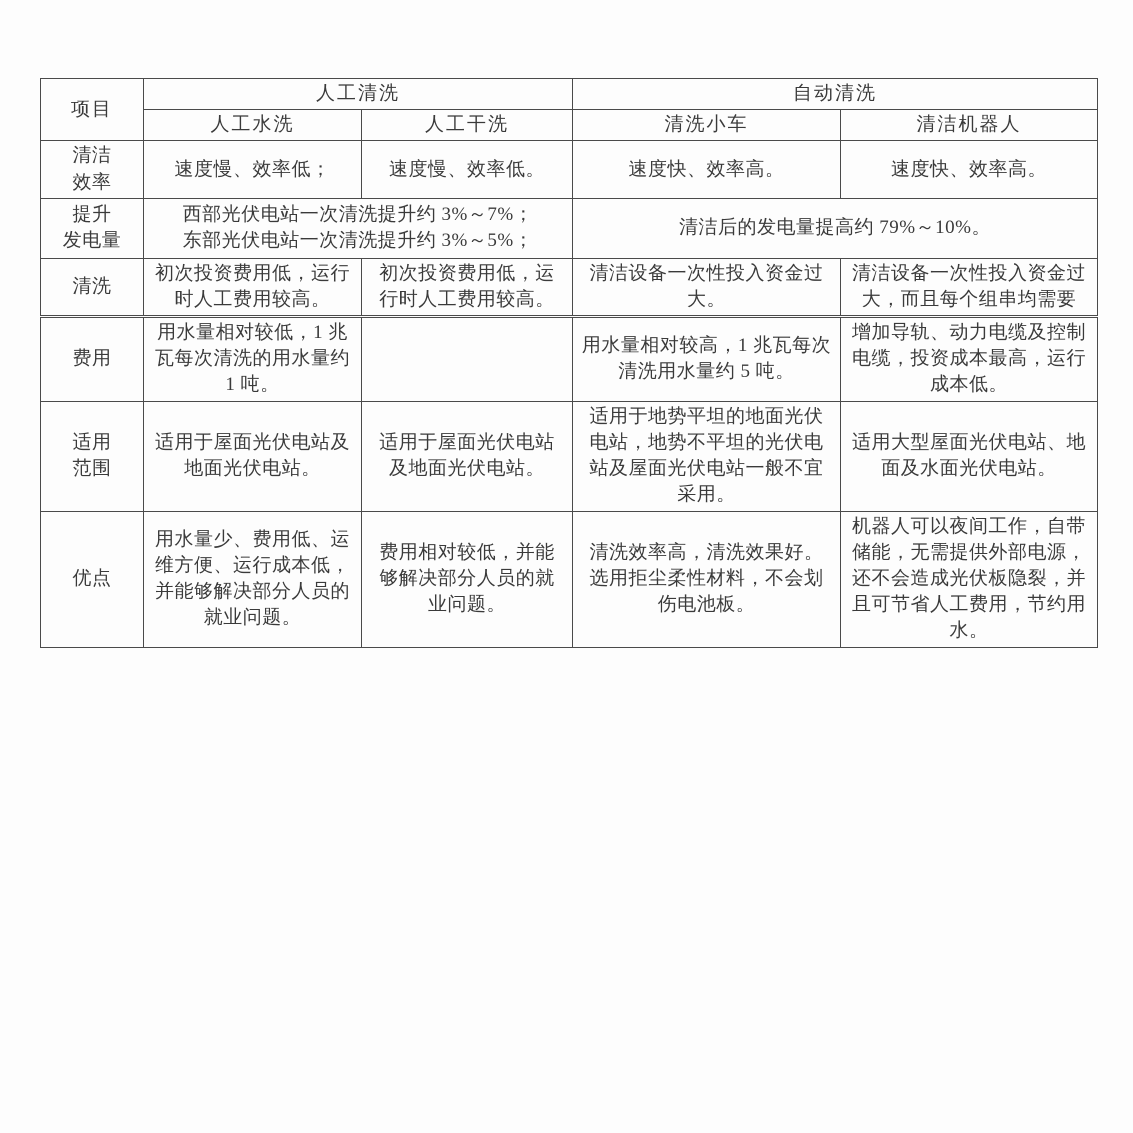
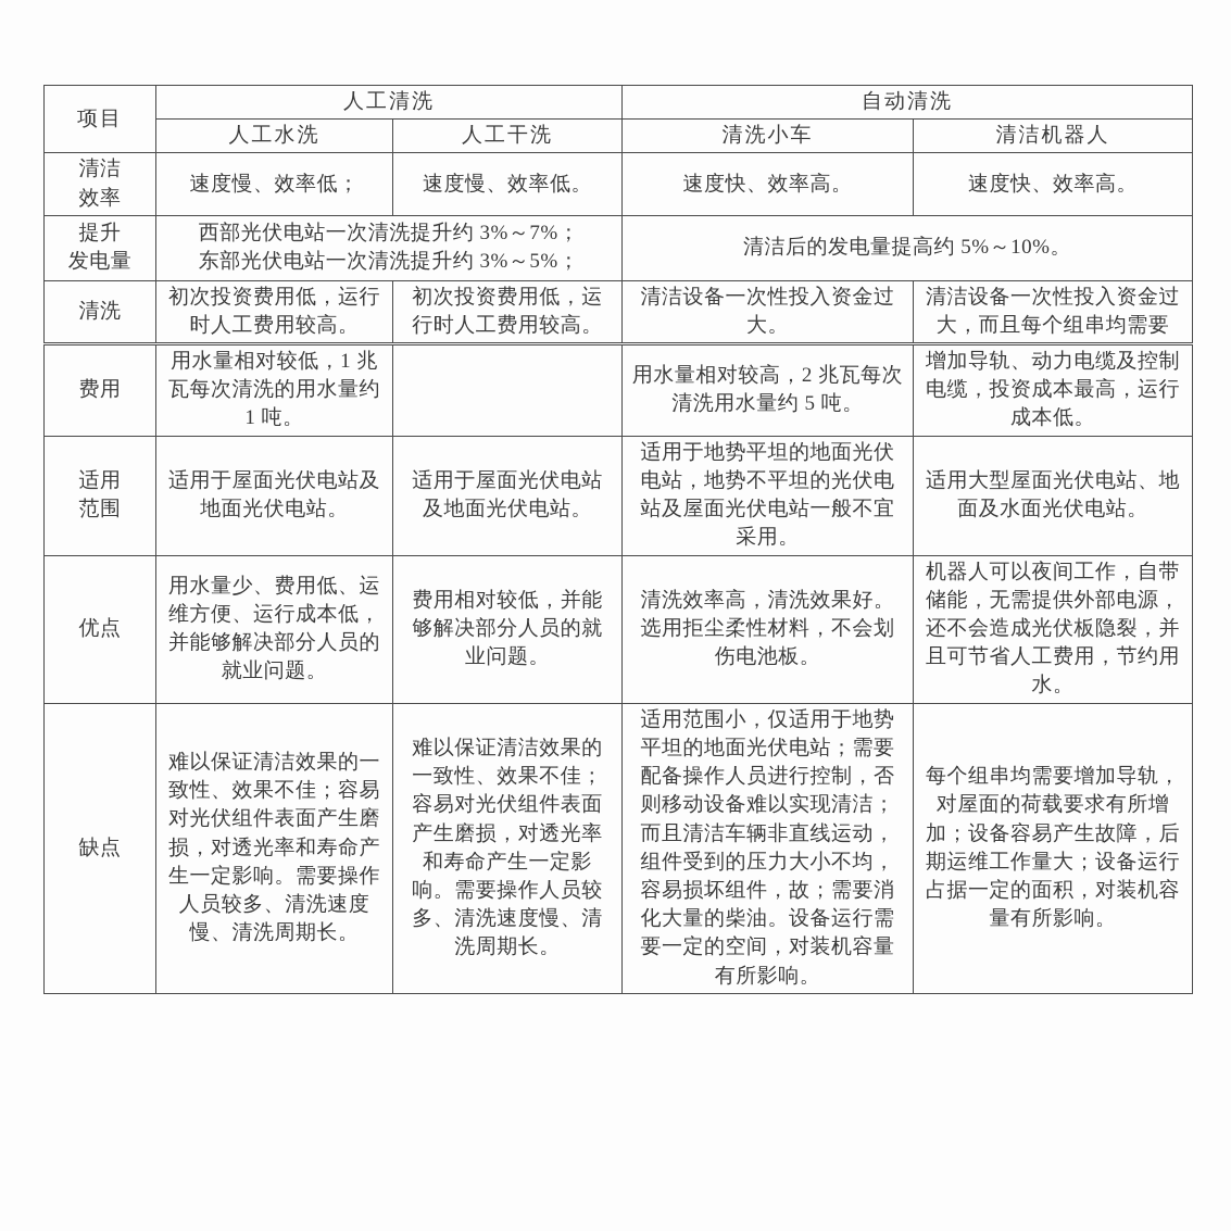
  项目	人工清洗	自动清洗
  人工水洗	人工干洗	清洗小车	清洁机器人
  清洁 效率	速度慢、效率低；	速度慢、效率低。	速度快、效率高。	速度快、效率高。
- 提升 发电量	西部光伏电站一次清洗提升约 3%～7%； 东部光伏电站一次清洗提升约 3%～5%；	清洁后的发电量提高约 79%～10%。
+ 提升 发电量	西部光伏电站一次清洗提升约 3%～7%； 东部光伏电站一次清洗提升约 3%～5%；	清洁后的发电量提高约 5%～10%。
  清洗	初次投资费用低，运行时人工费用较高。	初次投资费用低，运行时人工费用较高。	清洁设备一次性投入资金过大。	清洁设备一次性投入资金过大，而且每个组串均需要
- 费用	用水量相对较低，1 兆瓦每次清洗的用水量约 1 吨。		用水量相对较高，1 兆瓦每次清洗用水量约 5 吨。	增加导轨、动力电缆及控制电缆，投资成本最高，运行成本低。
+ 费用	用水量相对较低，1 兆瓦每次清洗的用水量约 1 吨。		用水量相对较高，2 兆瓦每次清洗用水量约 5 吨。	增加导轨、动力电缆及控制电缆，投资成本最高，运行成本低。
  适用 范围	适用于屋面光伏电站及地面光伏电站。	适用于屋面光伏电站及地面光伏电站。	适用于地势平坦的地面光伏电站，地势不平坦的光伏电站及屋面光伏电站一般不宜采用。	适用大型屋面光伏电站、地面及水面光伏电站。
  优点	用水量少、费用低、运维方便、运行成本低，并能够解决部分人员的就业问题。	费用相对较低，并能够解决部分人员的就业问题。	清洗效率高，清洗效果好。选用拒尘柔性材料，不会划伤电池板。	机器人可以夜间工作，自带储能，无需提供外部电源，还不会造成光伏板隐裂，并且可节省人工费用，节约用水。
+ 缺点	难以保证清洁效果的一致性、效果不佳；容易对光伏组件表面产生磨损，对透光率和寿命产生一定影响。需要操作人员较多、清洗速度慢、清洗周期长。	难以保证清洁效果的一致性、效果不佳；容易对光伏组件表面产生磨损，对透光率和寿命产生一定影响。需要操作人员较多、清洗速度慢、清洗周期长。	适用范围小，仅适用于地势平坦的地面光伏电站；需要配备操作人员进行控制，否则移动设备难以实现清洁；而且清洁车辆非直线运动，组件受到的压力大小不均，容易损坏组件，故；需要消化大量的柴油。设备运行需要一定的空间，对装机容量有所影响。	每个组串均需要增加导轨，对屋面的荷载要求有所增加；设备容易产生故障，后期运维工作量大；设备运行占据一定的面积，对装机容量有所影响。
